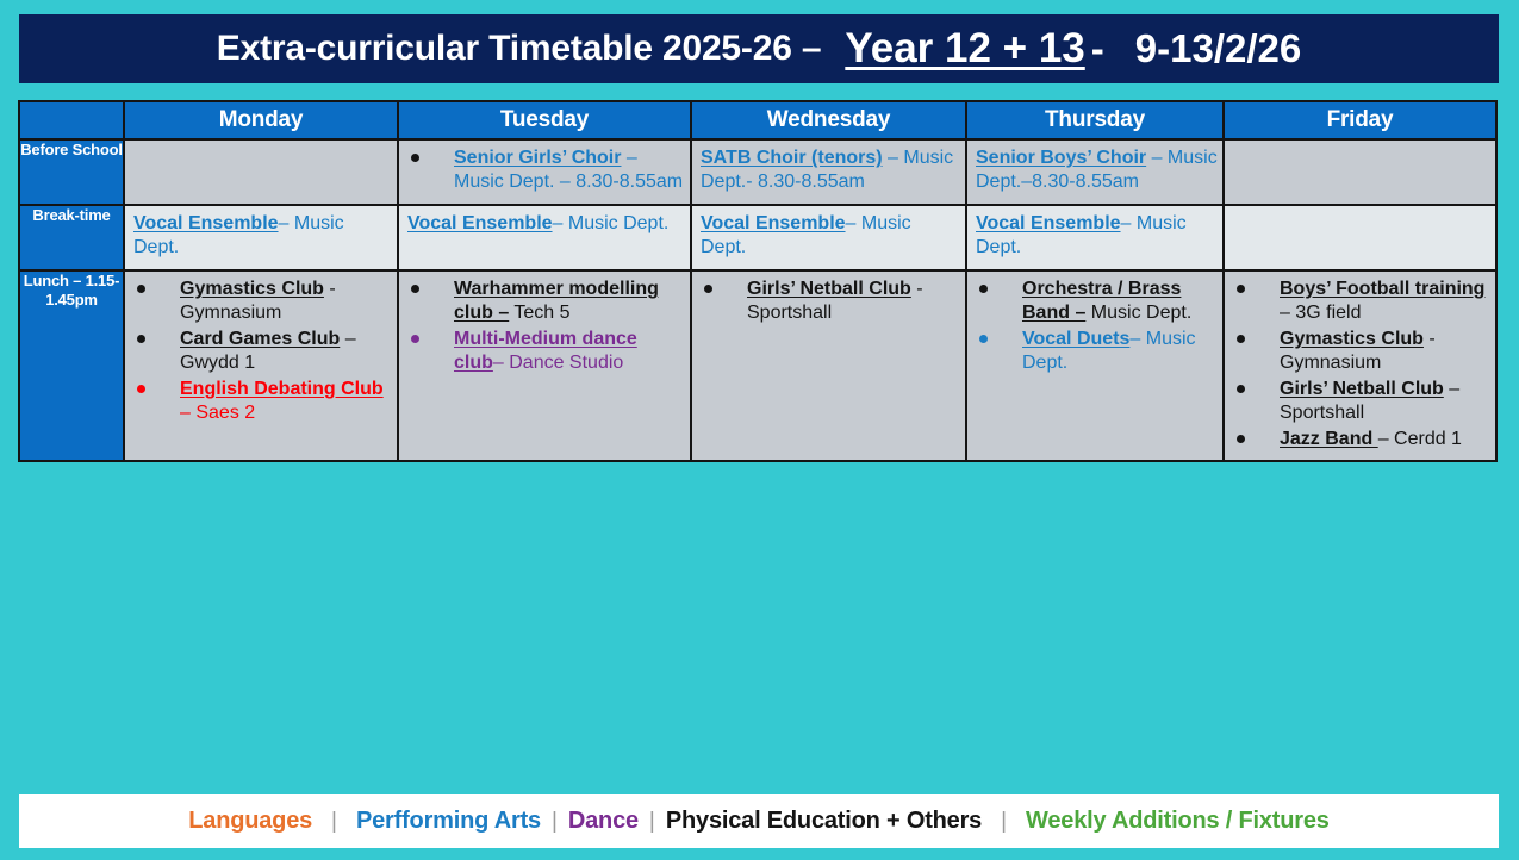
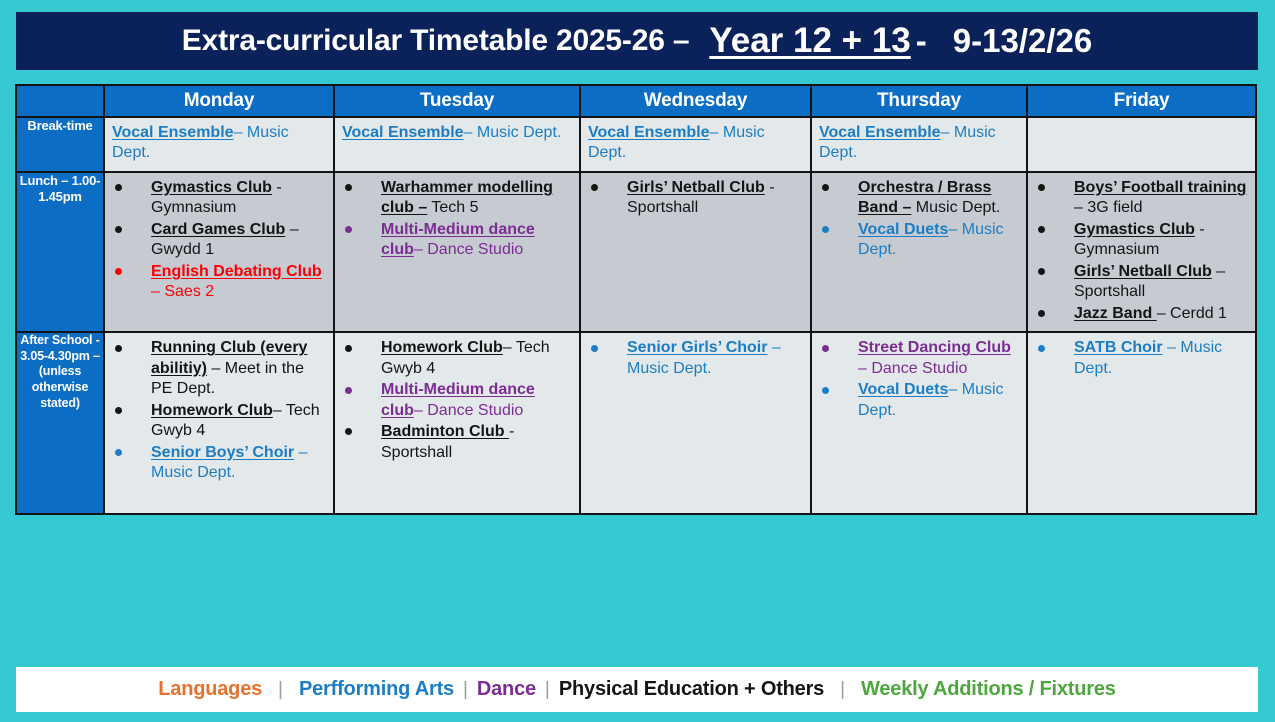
  Extra-curricular Timetable 2025-26 –
  Year 12 + 13
  -
  9-13/2/26
  	Monday	Tuesday	Wednesday	Thursday	Friday
- Before School		Senior Girls’ Choir – Music Dept. – 8.30-8.55am	SATB Choir (tenors) – Music Dept.- 8.30-8.55am	Senior Boys’ Choir – Music Dept.–8.30-8.55am
  Break-time	Vocal Ensemble– Music Dept.	Vocal Ensemble– Music Dept.	Vocal Ensemble– Music Dept.	Vocal Ensemble– Music Dept.
- Lunch – 1.15-1.45pm	Gymastics Club - GymnasiumCard Games Club – Gwydd 1English Debating Club – Saes 2	Warhammer modelling club – Tech 5Multi-Medium dance club– Dance Studio	Girls’ Netball Club - Sportshall	Orchestra / Brass Band – Music Dept.Vocal Duets– Music Dept.	Boys’ Football training – 3G fieldGymastics Club - GymnasiumGirls’ Netball Club – SportshallJazz Band – Cerdd 1
+ Lunch – 1.00-1.45pm	Gymastics Club - GymnasiumCard Games Club – Gwydd 1English Debating Club – Saes 2	Warhammer modelling club – Tech 5Multi-Medium dance club– Dance Studio	Girls’ Netball Club - Sportshall	Orchestra / Brass Band – Music Dept.Vocal Duets– Music Dept.	Boys’ Football training – 3G fieldGymastics Club - GymnasiumGirls’ Netball Club – SportshallJazz Band – Cerdd 1
+ After School - 3.05-4.30pm – (unless otherwise stated)	Running Club (every abilitiy) – Meet in the PE Dept.Homework Club– Tech Gwyb 4Senior Boys’ Choir – Music Dept.	Homework Club– Tech Gwyb 4Multi-Medium dance club– Dance StudioBadminton Club - Sportshall	Senior Girls’ Choir – Music Dept.	Street Dancing Club – Dance StudioVocal Duets– Music Dept.	SATB Choir – Music Dept.
  Languages
  |
  Perfforming Arts
  |
  Dance
  |
  Physical Education + Others
  |
  Weekly Additions / Fixtures
